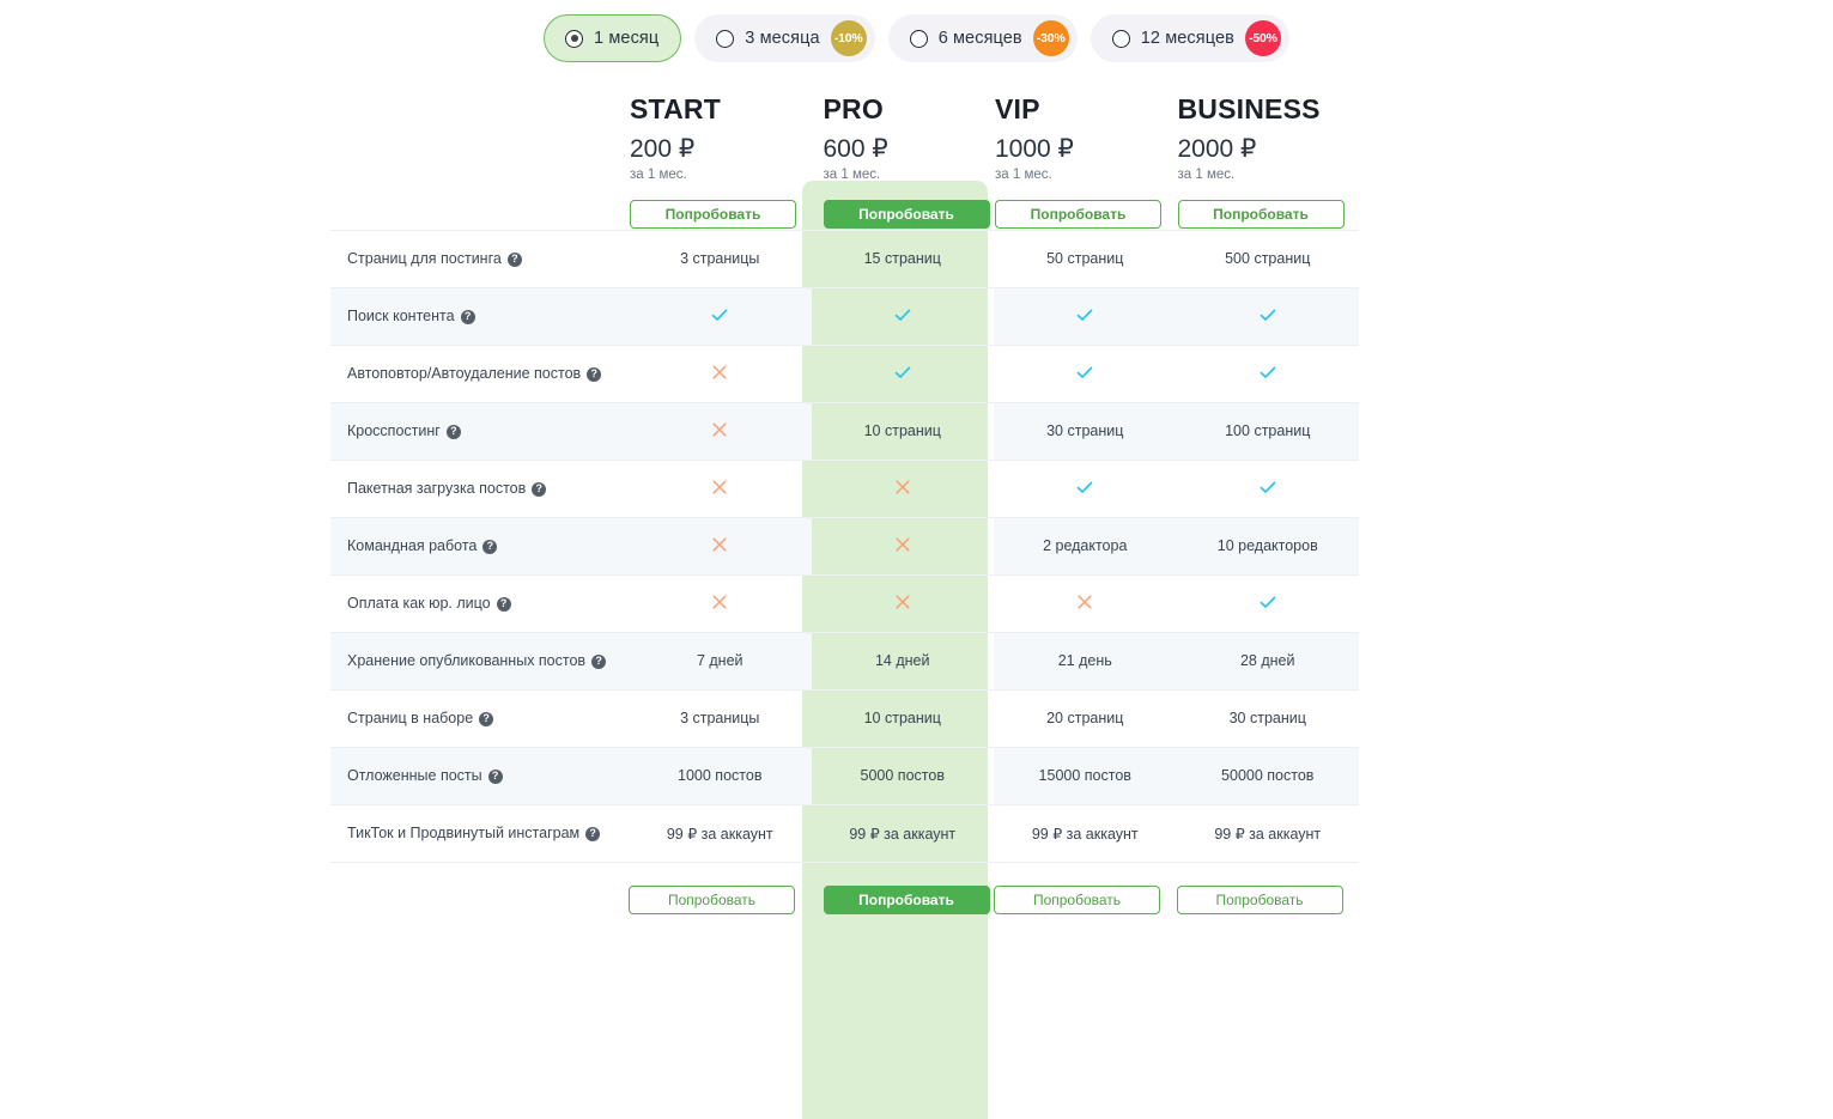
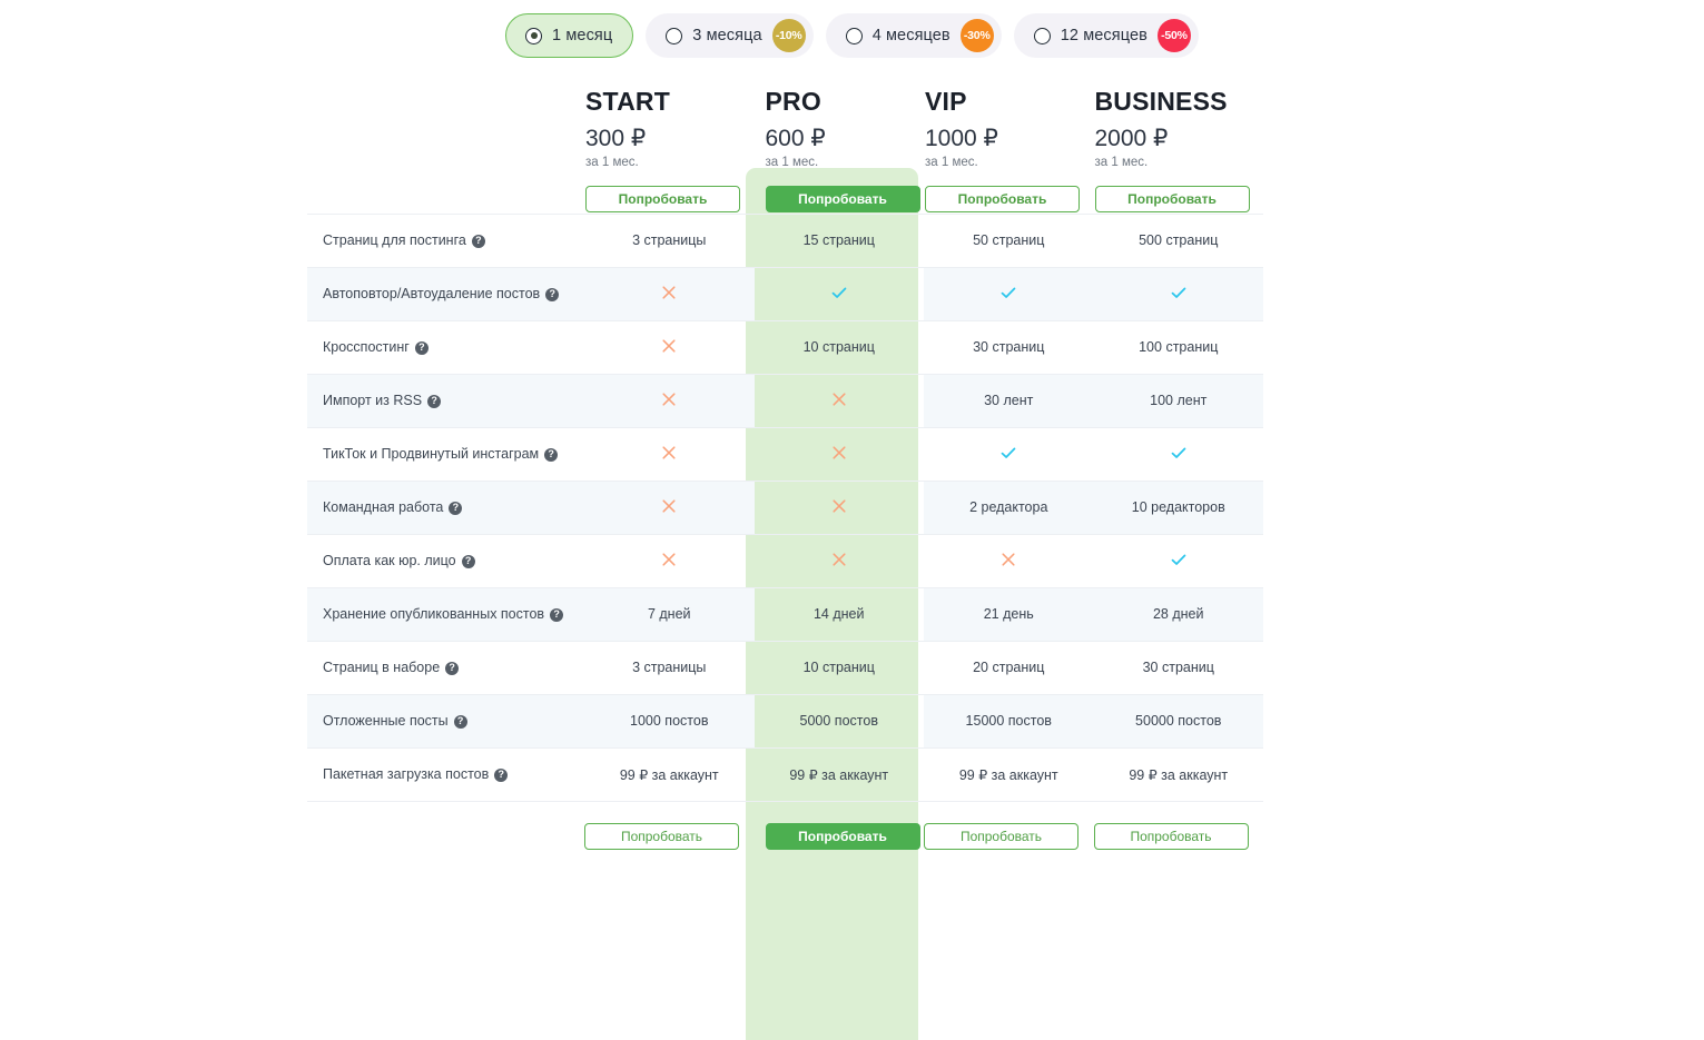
  1 месяц
  3 месяца
  -10%
- 6 месяцев
+ 4 месяцев
  -30%
  12 месяцев
  -50%
- 	START200 ₽за 1 мес.Попробовать	PRO600 ₽за 1 мес.Попробовать	VIP1000 ₽за 1 мес.Попробовать	BUSINESS2000 ₽за 1 мес.Попробовать
+ 	START300 ₽за 1 мес.Попробовать	PRO600 ₽за 1 мес.Попробовать	VIP1000 ₽за 1 мес.Попробовать	BUSINESS2000 ₽за 1 мес.Попробовать
  Страниц для постинга ?	3 страницы	15 страниц	50 страниц	500 страниц
- Поиск контента ?
  Автоповтор/Автоудаление постов ?
  Кросспостинг ?		10 страниц	30 страниц	100 страниц
+ Импорт из RSS ?			30 лент	100 лент
- Пакетная загрузка постов ?
+ ТикТок и Продвинутый инстаграм ?
  Командная работа ?			2 редактора	10 редакторов
  Оплата как юр. лицо ?
  Хранение опубликованных постов ?	7 дней	14 дней	21 день	28 дней
  Страниц в наборе ?	3 страницы	10 страниц	20 страниц	30 страниц
  Отложенные посты ?	1000 постов	5000 постов	15000 постов	50000 постов
- ТикТок и Продвинутый инстаграм ?	99 ₽ за аккаунт	99 ₽ за аккаунт	99 ₽ за аккаунт	99 ₽ за аккаунт
+ Пакетная загрузка постов ?	99 ₽ за аккаунт	99 ₽ за аккаунт	99 ₽ за аккаунт	99 ₽ за аккаунт
  	Попробовать	Попробовать	Попробовать	Попробовать
